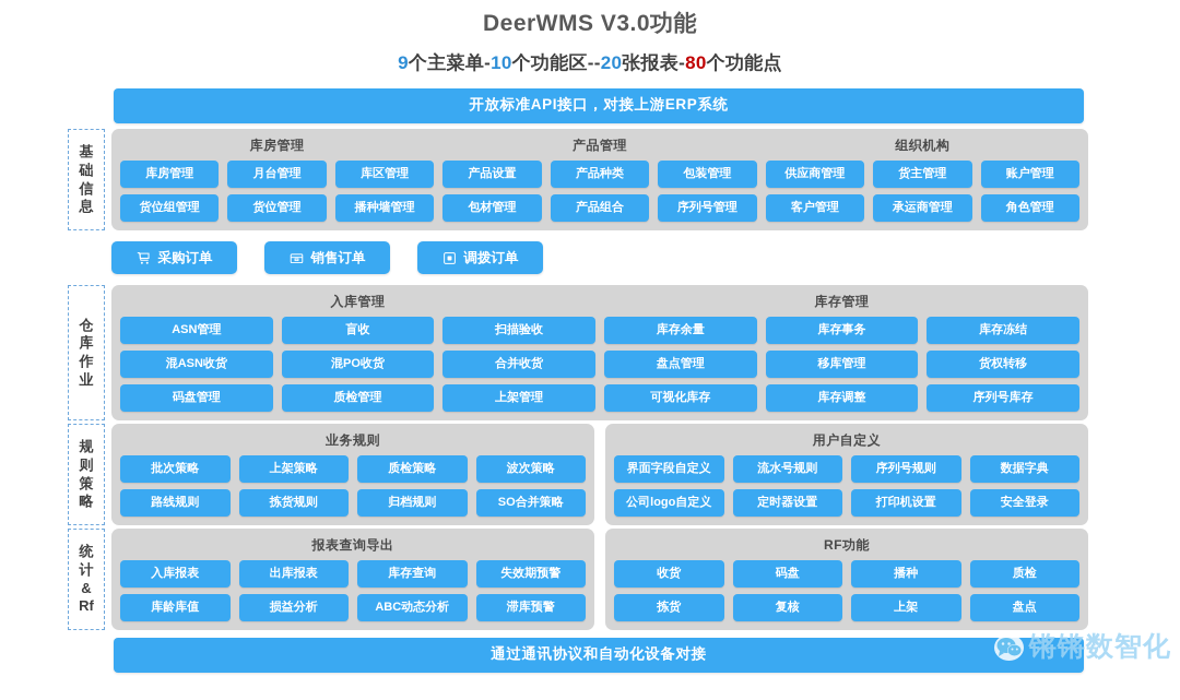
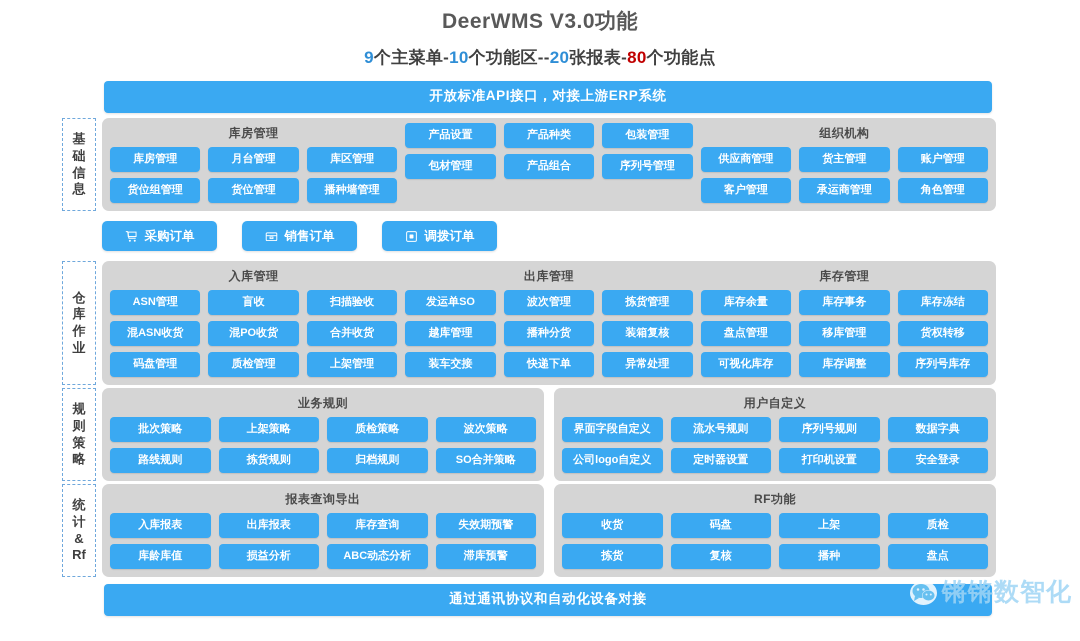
  DeerWMS V3.0功能
  9个主菜单-10个功能区--20张报表-80个功能点
  开放标准API接口，对接上游ERP系统
  基
  础
  信
  息
  库房管理
  库房管理
  月台管理
  库区管理
  货位组管理
  货位管理
  播种墙管理
- 产品管理
  产品设置
  产品种类
  包装管理
  包材管理
  产品组合
  序列号管理
  组织机构
  供应商管理
  货主管理
  账户管理
  客户管理
  承运商管理
  角色管理
  采购订单
  销售订单
  调拨订单
  仓
  库
  作
  业
  入库管理
  ASN管理
  盲收
  扫描验收
  混ASN收货
  混PO收货
  合并收货
  码盘管理
  质检管理
  上架管理
+ 出库管理
+ 发运单SO
+ 波次管理
+ 拣货管理
+ 越库管理
+ 播种分货
+ 装箱复核
+ 装车交接
+ 快递下单
+ 异常处理
  库存管理
  库存余量
  库存事务
  库存冻结
  盘点管理
  移库管理
  货权转移
  可视化库存
  库存调整
  序列号库存
  规
  则
  策
  略
  业务规则
  批次策略
  上架策略
  质检策略
  波次策略
  路线规则
  拣货规则
  归档规则
  SO合并策略
  用户自定义
  界面字段自定义
  流水号规则
  序列号规则
  数据字典
  公司logo自定义
  定时器设置
  打印机设置
  安全登录
  统
  计
  &
  Rf
  报表查询导出
  入库报表
  出库报表
  库存查询
  失效期预警
  库龄库值
  损益分析
  ABC动态分析
  滞库预警
  RF功能
  收货
  码盘
- 播种
+ 上架
  质检
  拣货
  复核
- 上架
+ 播种
  盘点
  通过通讯协议和自动化设备对接
  锵锵数智化
